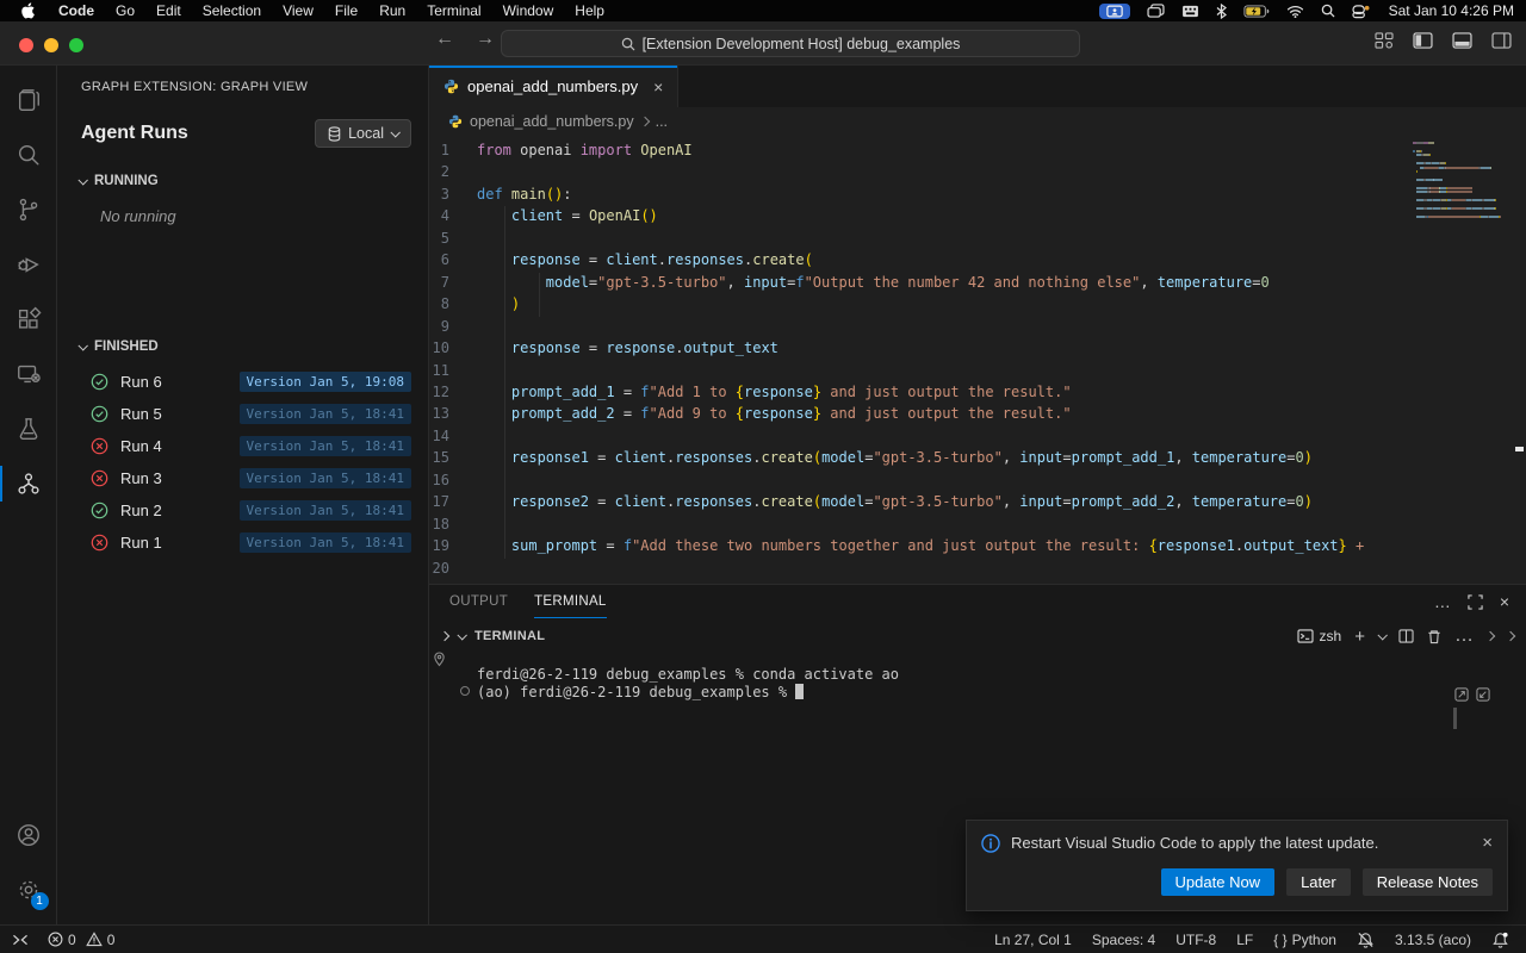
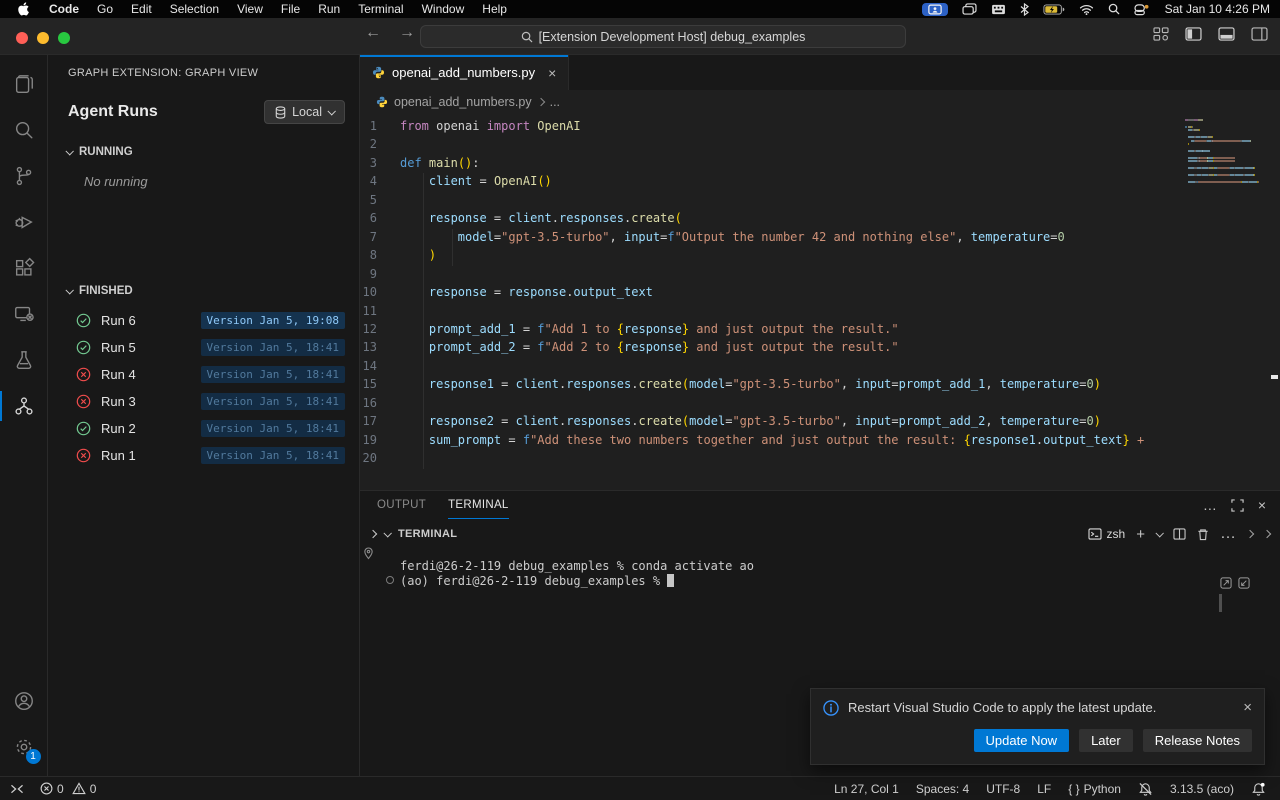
  Code
  Go
  Edit
  Selection
  View
  File
  Run
  Terminal
  Window
  Help
  Sat Jan 10 4:26 PM
  ←
  →
  [Extension Development Host] debug_examples
  1
  GRAPH EXTENSION: GRAPH VIEW
  Agent Runs
  Local
  RUNNING
  No running
  FINISHED
  Run 6
  Version Jan 5, 19:08
  Run 5
  Version Jan 5, 18:41
  Run 4
  Version Jan 5, 18:41
  Run 3
  Version Jan 5, 18:41
  Run 2
  Version Jan 5, 18:41
  Run 1
  Version Jan 5, 18:41
  openai_add_numbers.py
  ×
  openai_add_numbers.py
  ...
  1
  from
  openai
  import
  OpenAI
  2
  3
  def
  main
  ()
  :
  4
  client
  =
  OpenAI
  ()
  5
  6
  response
  =
  client
  .
  responses
  .
  create
  (
  7
  model
  =
  "gpt-3.5-turbo"
  ,
  input
  =
  f
  "Output the number 42 and nothing else"
  ,
  temperature
  =
  0
  8
  )
  9
  10
  response
  =
  response
  .
  output_text
  11
  12
  prompt_add_1
  =
  f
  "Add 1 to
  {
  response
  }
  and just output the result."
  13
  prompt_add_2
  =
  f
- "Add 9 to
+ "Add 2 to
  {
  response
  }
  and just output the result."
  14
  15
  response1
  =
  client
  .
  responses
  .
  create
  (
  model
  =
  "gpt-3.5-turbo"
  ,
  input
  =
  prompt_add_1
  ,
  temperature
  =
  0
  )
  16
  17
  response2
  =
  client
  .
  responses
  .
  create
  (
  model
  =
  "gpt-3.5-turbo"
  ,
  input
  =
  prompt_add_2
  ,
  temperature
  =
  0
  )
- 18
  19
  sum_prompt
  =
  f
  "Add these two numbers together and just output the result:
  {
  response1
  .
  output_text
  }
  +
  20
  OUTPUT
  TERMINAL
  …
  ×
  TERMINAL
  zsh
  +
  …
  ferdi@26-2-119 debug_examples % conda activate ao
  (ao) ferdi@26-2-119 debug_examples %
  Restart Visual Studio Code to apply the latest update.
  ×
  Update Now
  Later
  Release Notes
  0
  0
  Ln 27, Col 1
  Spaces: 4
  UTF-8
  LF
  { }
  Python
  3.13.5 (aco)
